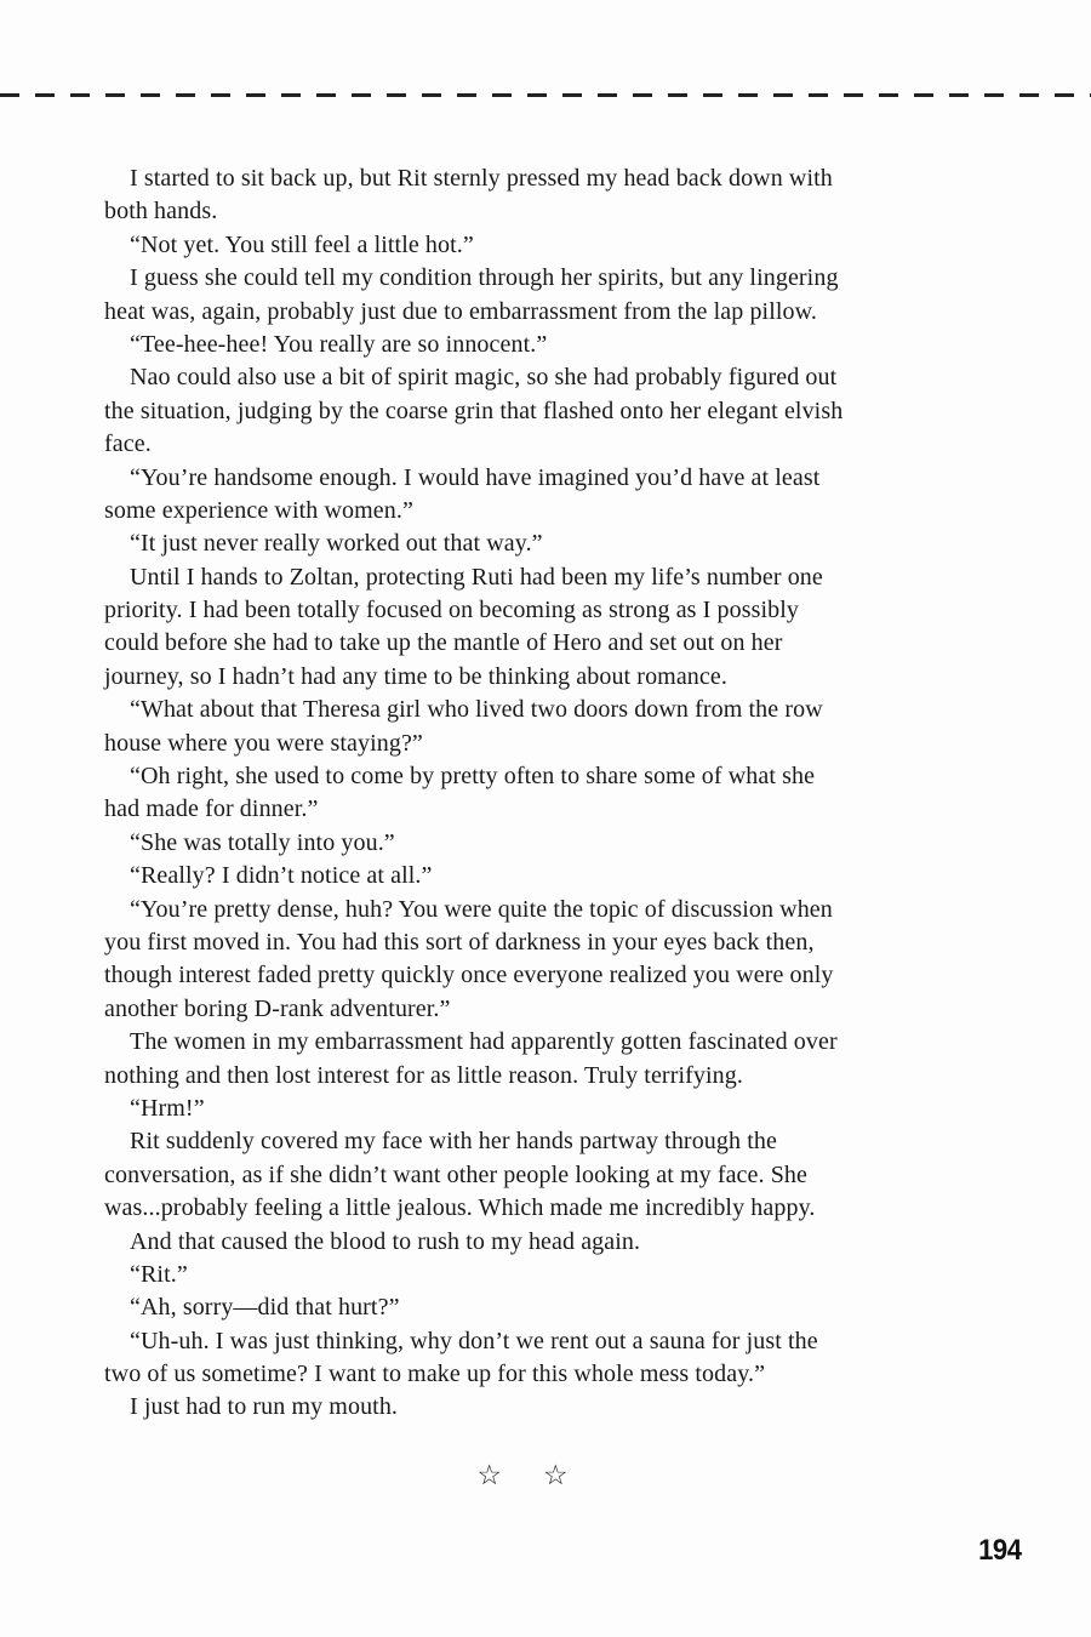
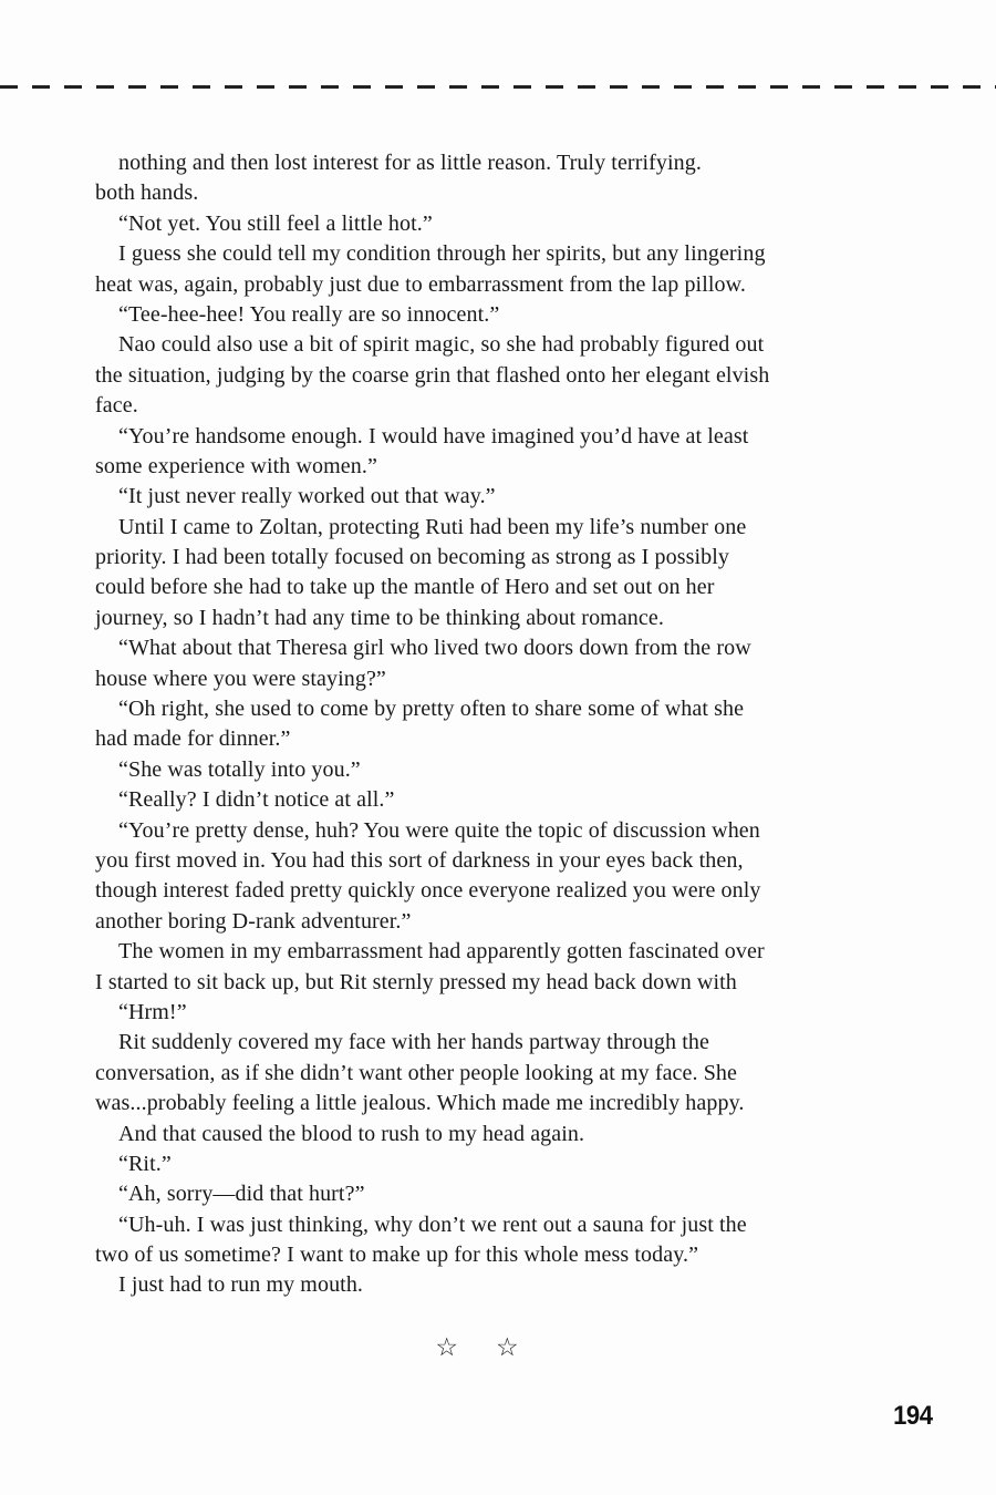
- I started to sit back up, but Rit sternly pressed my head back down with
+ nothing and then lost interest for as little reason. Truly terrifying.
  both hands.
  “Not yet. You still feel a little hot.”
  I guess she could tell my condition through her spirits, but any lingering
  heat was, again, probably just due to embarrassment from the lap pillow.
  “Tee-hee-hee! You really are so innocent.”
  Nao could also use a bit of spirit magic, so she had probably figured out
  the situation, judging by the coarse grin that flashed onto her elegant elvish
  face.
  “You’re handsome enough. I would have imagined you’d have at least
  some experience with women.”
  “It just never really worked out that way.”
- Until I hands to Zoltan, protecting Ruti had been my life’s number one
+ Until I came to Zoltan, protecting Ruti had been my life’s number one
  priority. I had been totally focused on becoming as strong as I possibly
  could before she had to take up the mantle of Hero and set out on her
  journey, so I hadn’t had any time to be thinking about romance.
  “What about that Theresa girl who lived two doors down from the row
  house where you were staying?”
  “Oh right, she used to come by pretty often to share some of what she
  had made for dinner.”
  “She was totally into you.”
  “Really? I didn’t notice at all.”
  “You’re pretty dense, huh? You were quite the topic of discussion when
  you first moved in. You had this sort of darkness in your eyes back then,
  though interest faded pretty quickly once everyone realized you were only
  another boring D-rank adventurer.”
  The women in my embarrassment had apparently gotten fascinated over
- nothing and then lost interest for as little reason. Truly terrifying.
+ I started to sit back up, but Rit sternly pressed my head back down with
  “Hrm!”
  Rit suddenly covered my face with her hands partway through the
  conversation, as if she didn’t want other people looking at my face. She
  was...probably feeling a little jealous. Which made me incredibly happy.
  And that caused the blood to rush to my head again.
  “Rit.”
  “Ah, sorry—did that hurt?”
  “Uh-uh. I was just thinking, why don’t we rent out a sauna for just the
  two of us sometime? I want to make up for this whole mess today.”
  I just had to run my mouth.
  ☆ ☆
  194
